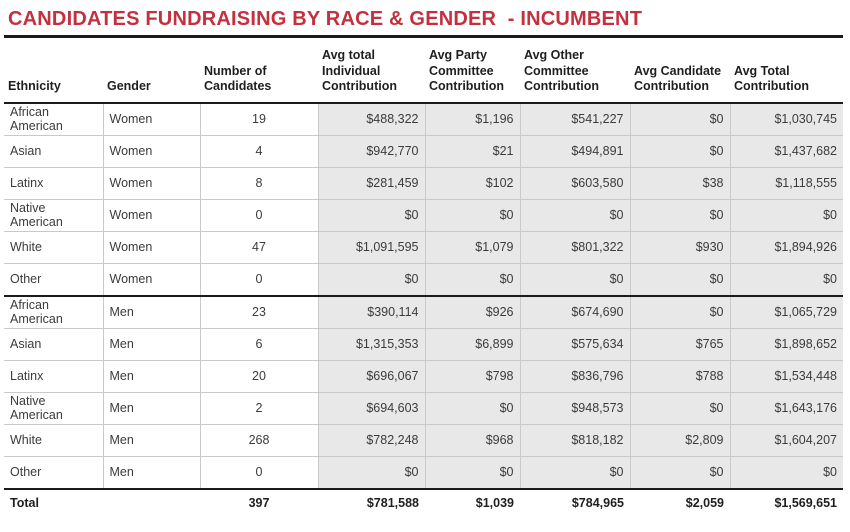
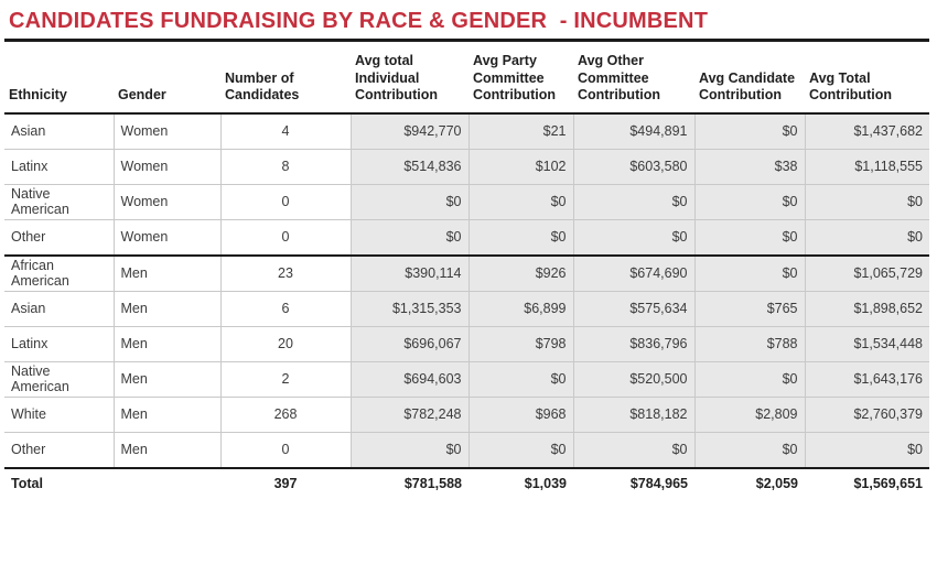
  CANDIDATES FUNDRAISING BY RACE & GENDER - INCUMBENT
  Ethnicity	Gender	Number of Candidates	Avg total Individual Contribution	Avg Party Committee Contribution	Avg Other Committee Contribution	Avg Candidate Contribution	Avg Total Contribution
- African American	Women	19	$488,322	$1,196	$541,227	$0	$1,030,745
  Asian	Women	4	$942,770	$21	$494,891	$0	$1,437,682
- Latinx	Women	8	$281,459	$102	$603,580	$38	$1,118,555
+ Latinx	Women	8	$514,836	$102	$603,580	$38	$1,118,555
  Native American	Women	0	$0	$0	$0	$0	$0
- White	Women	47	$1,091,595	$1,079	$801,322	$930	$1,894,926
  Other	Women	0	$0	$0	$0	$0	$0
  African American	Men	23	$390,114	$926	$674,690	$0	$1,065,729
  Asian	Men	6	$1,315,353	$6,899	$575,634	$765	$1,898,652
  Latinx	Men	20	$696,067	$798	$836,796	$788	$1,534,448
- Native American	Men	2	$694,603	$0	$948,573	$0	$1,643,176
+ Native American	Men	2	$694,603	$0	$520,500	$0	$1,643,176
- White	Men	268	$782,248	$968	$818,182	$2,809	$1,604,207
+ White	Men	268	$782,248	$968	$818,182	$2,809	$2,760,379
  Other	Men	0	$0	$0	$0	$0	$0
  Total		397	$781,588	$1,039	$784,965	$2,059	$1,569,651
